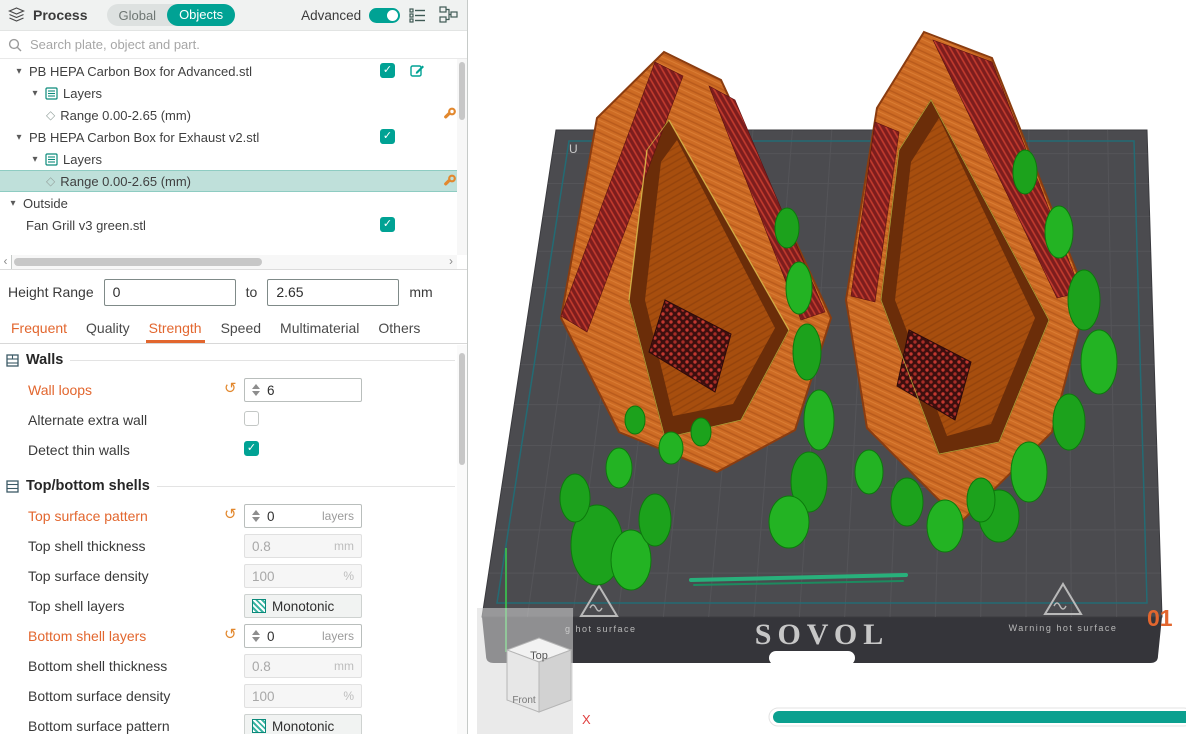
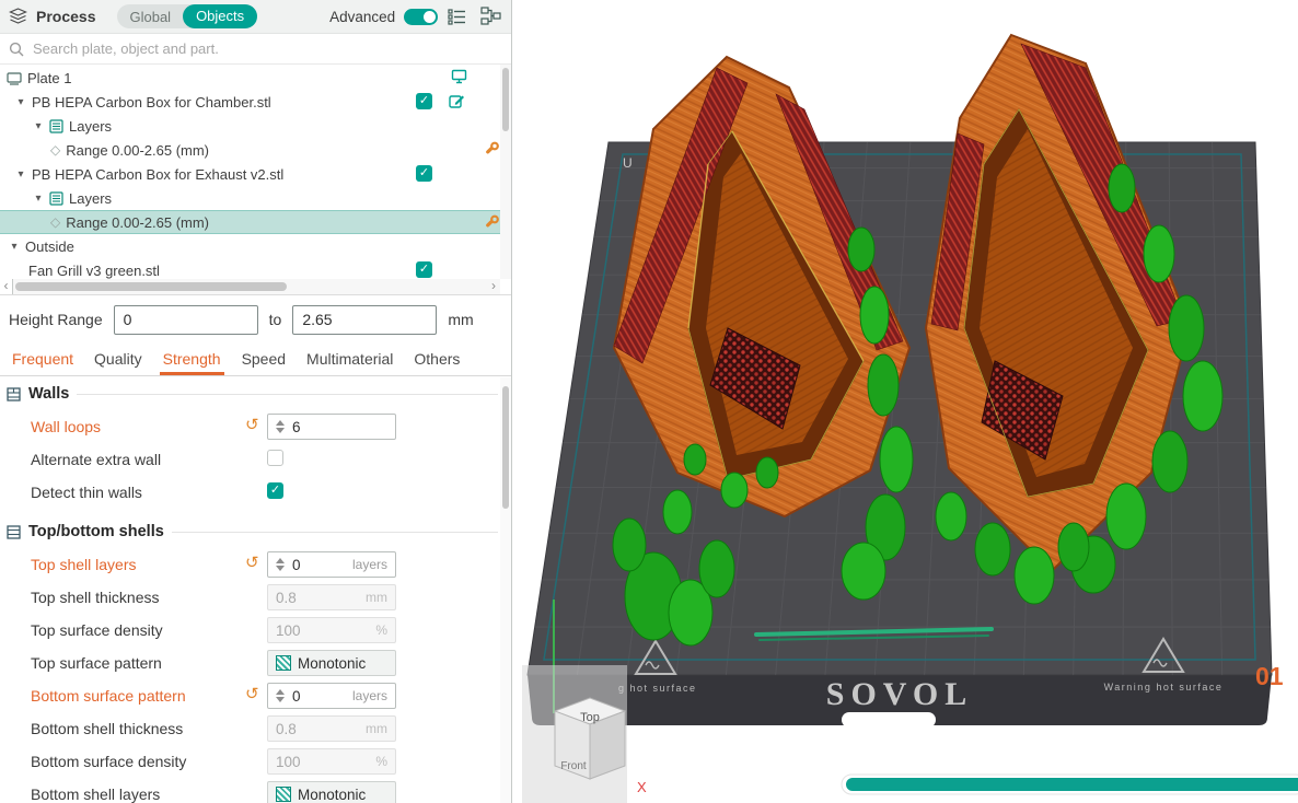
  Process
  Global
  Objects
  Advanced
  Search plate, object and part.
+ Plate 1
  ▾
- PB HEPA Carbon Box for Advanced.stl
+ PB HEPA Carbon Box for Chamber.stl
  ▾
  Layers
  ◇
  Range 0.00-2.65 (mm)
  ▾
  PB HEPA Carbon Box for Exhaust v2.stl
  ▾
  Layers
  ◇
  Range 0.00-2.65 (mm)
  ▾
  Outside
  Fan Grill v3 green.stl
  ‹
  ›
  Height Range
  0
  to
  2.65
  mm
  Frequent
  Quality
  Strength
  Speed
  Multimaterial
  Others
  Walls
  Wall loops
  ↺
  6
  Alternate extra wall
  Detect thin walls
  Top/bottom shells
- Top surface pattern
+ Top shell layers
  ↺
  0
  layers
  Top shell thickness
  0.8
  mm
  Top surface density
  100
  %
- Top shell layers
+ Top surface pattern
  Monotonic
- Bottom shell layers
+ Bottom surface pattern
  ↺
  0
  layers
  Bottom shell thickness
  0.8
  mm
  Bottom surface density
  100
  %
- Bottom surface pattern
+ Bottom shell layers
  Monotonic
  U
  SOVOL
  g hot surface
  Warning hot surface
  Top
  Front
  X
  01
